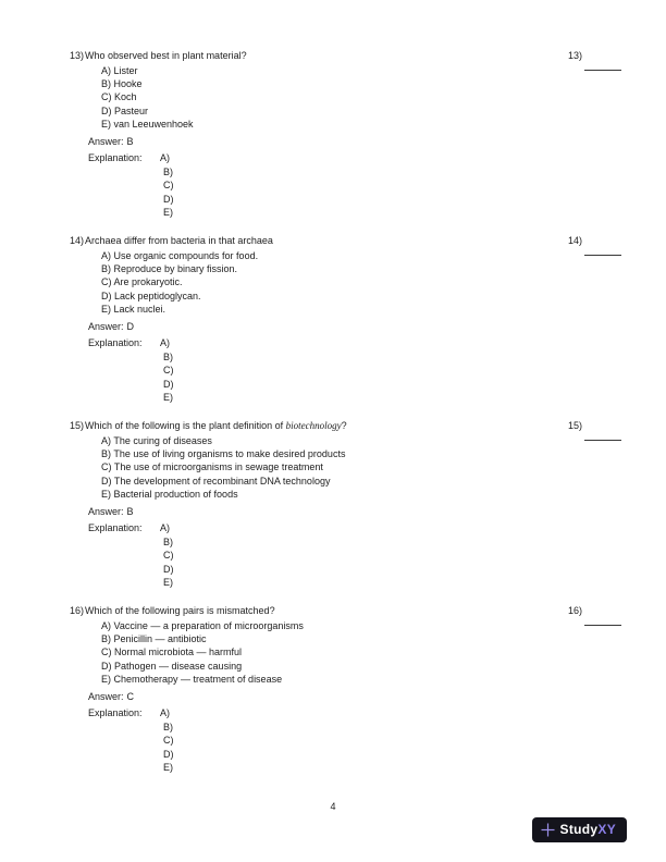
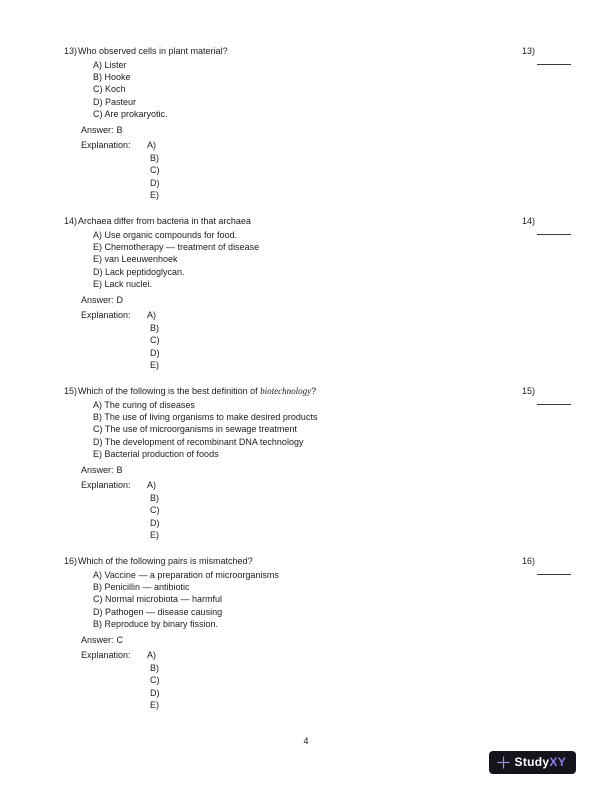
  13)
- Who observed best in plant material?
+ Who observed cells in plant material?
  13)
  A) Lister
  B) Hooke
  C) Koch
  D) Pasteur
- E) van Leeuwenhoek
+ C) Are prokaryotic.
  Answer: B
  Explanation:
  A)
  B)
  C)
  D)
  E)
  14)
  Archaea differ from bacteria in that archaea
  14)
  A) Use organic compounds for food.
- B) Reproduce by binary fission.
+ E) Chemotherapy — treatment of disease
- C) Are prokaryotic.
+ E) van Leeuwenhoek
  D) Lack peptidoglycan.
  E) Lack nuclei.
  Answer: D
  Explanation:
  A)
  B)
  C)
  D)
  E)
  15)
- Which of the following is the plant definition of biotechnology?
+ Which of the following is the best definition of biotechnology?
  15)
  A) The curing of diseases
  B) The use of living organisms to make desired products
  C) The use of microorganisms in sewage treatment
  D) The development of recombinant DNA technology
  E) Bacterial production of foods
  Answer: B
  Explanation:
  A)
  B)
  C)
  D)
  E)
  16)
  Which of the following pairs is mismatched?
  16)
  A) Vaccine — a preparation of microorganisms
  B) Penicillin — antibiotic
  C) Normal microbiota — harmful
  D) Pathogen — disease causing
- E) Chemotherapy — treatment of disease
+ B) Reproduce by binary fission.
  Answer: C
  Explanation:
  A)
  B)
  C)
  D)
  E)
  4
  StudyXY
